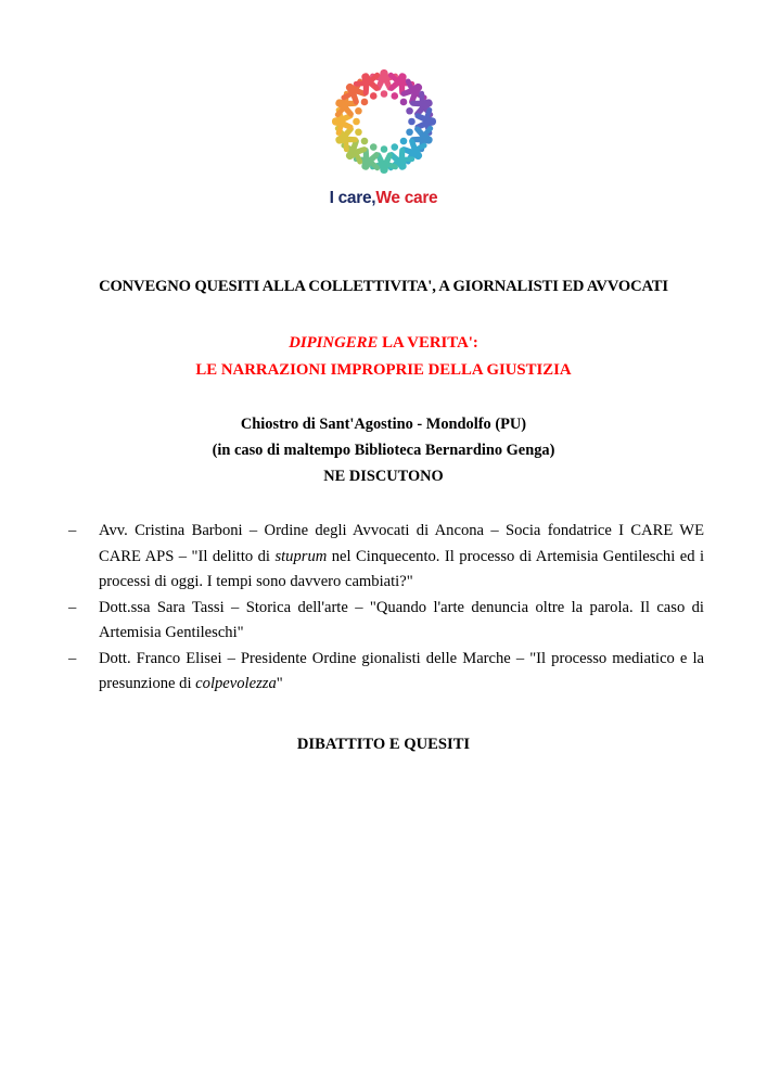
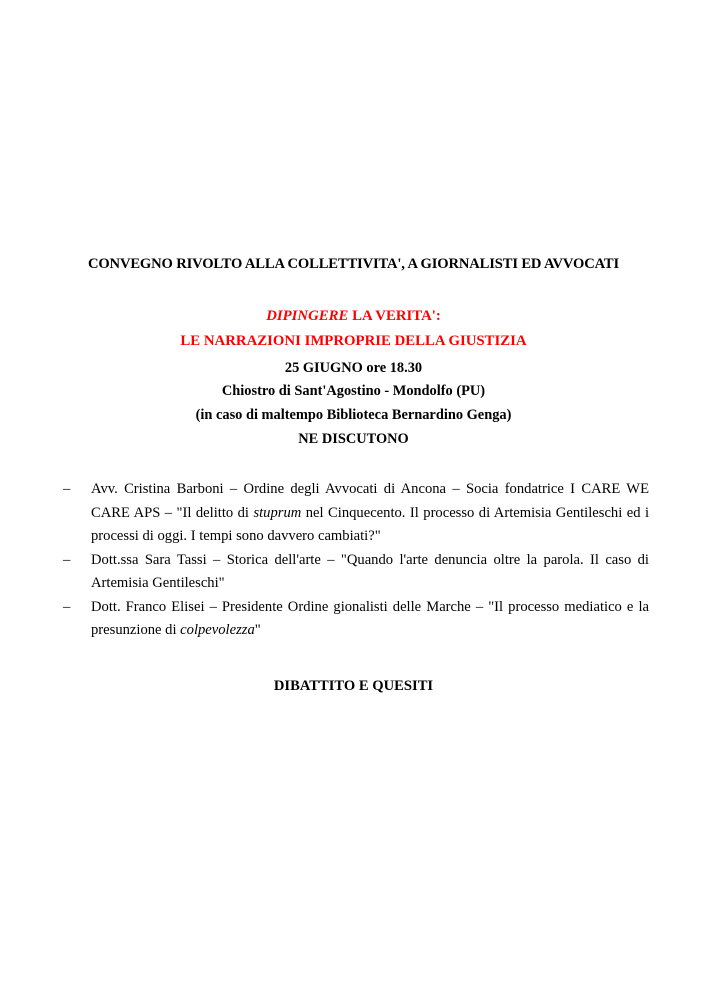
- I care,We care
- CONVEGNO QUESITI ALLA COLLETTIVITA', A GIORNALISTI ED AVVOCATI
+ CONVEGNO RIVOLTO ALLA COLLETTIVITA', A GIORNALISTI ED AVVOCATI
  DIPINGERE LA VERITA':
  LE NARRAZIONI IMPROPRIE DELLA GIUSTIZIA
+ 25 GIUGNO ore 18.30
  Chiostro di Sant'Agostino - Mondolfo (PU)
  (in caso di maltempo Biblioteca Bernardino Genga)
  NE DISCUTONO
  –
  Avv. Cristina Barboni – Ordine degli Avvocati di Ancona – Socia fondatrice I CARE WE CARE APS – "Il delitto di stuprum nel Cinquecento. Il processo di Artemisia Gentileschi ed i processi di oggi. I tempi sono davvero cambiati?"
  –
  Dott.ssa Sara Tassi – Storica dell'arte – "Quando l'arte denuncia oltre la parola. Il caso di Artemisia Gentileschi"
  –
  Dott. Franco Elisei – Presidente Ordine gionalisti delle Marche – "Il processo mediatico e la presunzione di colpevolezza"
  DIBATTITO E QUESITI
